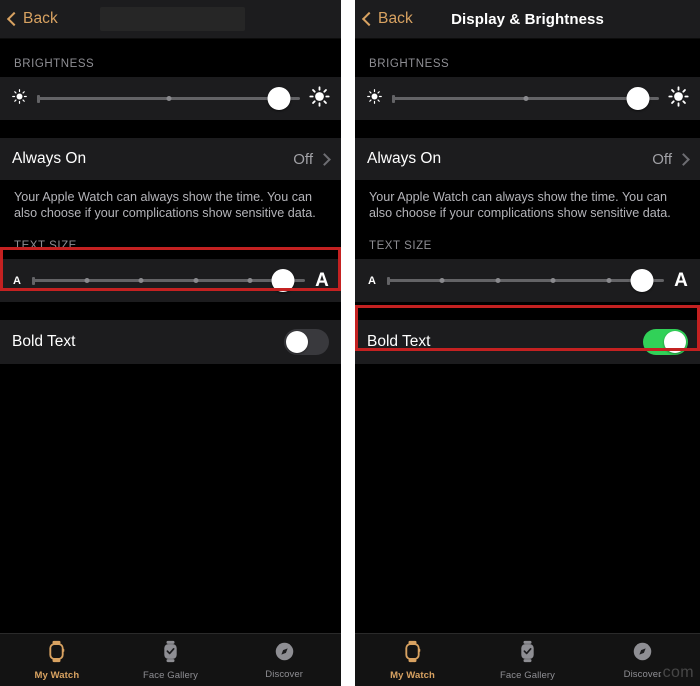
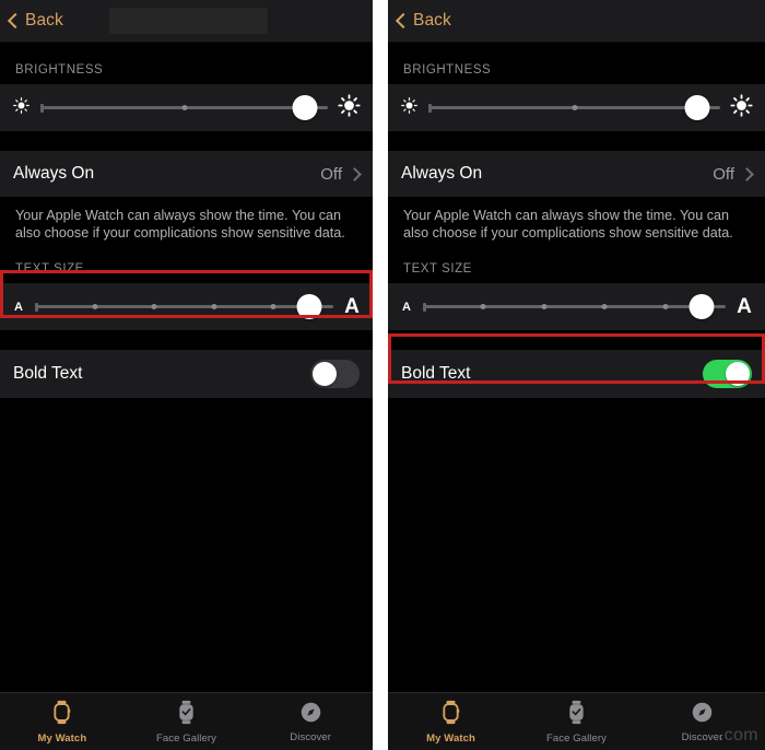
  Back
  BRIGHTNESS
  Always On
  Off
  Your Apple Watch can always show the time. You can also choose if your complications show sensitive data.
  TEXT SIZE
  A
  A
  Bold Text
  My Watch
  Face Gallery
  Discover
  Back
- Display & Brightness
  BRIGHTNESS
  Always On
  Off
  Your Apple Watch can always show the time. You can also choose if your complications show sensitive data.
  TEXT SIZE
  A
  A
  Bold Text
  My Watch
  Face Gallery
  Discover
  .com
